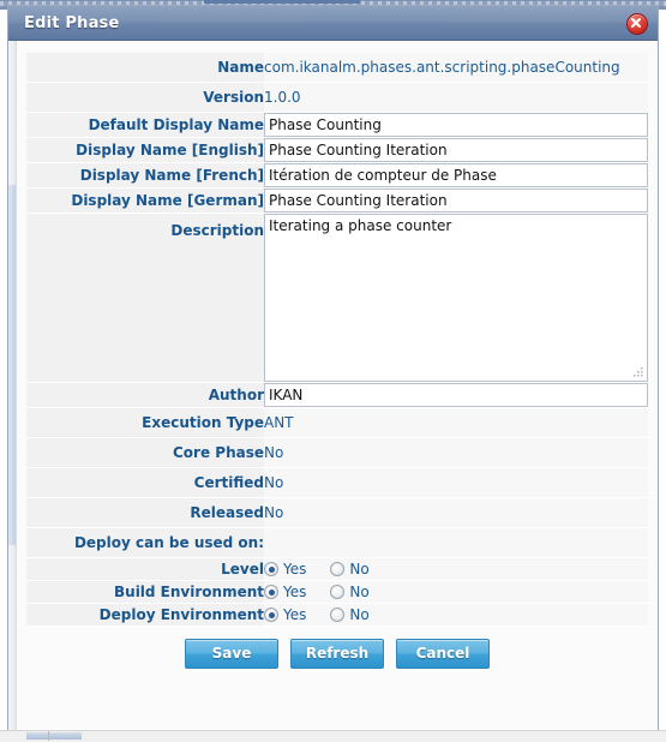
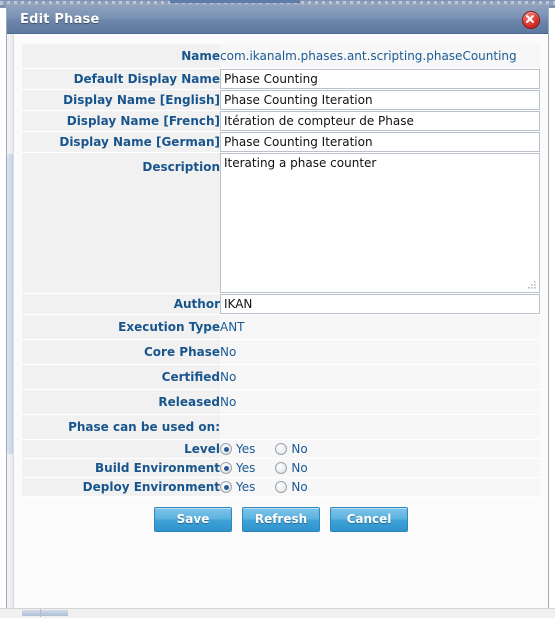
  Edit Phase
  Name	com.ikanalm.phases.ant.scripting.phaseCounting
- Version	1.0.0
  Default Display Name	Phase Counting
  Display Name [English]	Phase Counting Iteration
  Display Name [French]	Itération de compteur de Phase
  Display Name [German]	Phase Counting Iteration
  Description	Iterating a phase counter
  Author	IKAN
  Execution Type	ANT
  Core Phase	No
  Certified	No
  Released	No
- Deploy can be used on:
+ Phase can be used on:
  Level	Yes No
  Build Environment	Yes No
  Deploy Environment	Yes No
  Save Refresh Cancel
